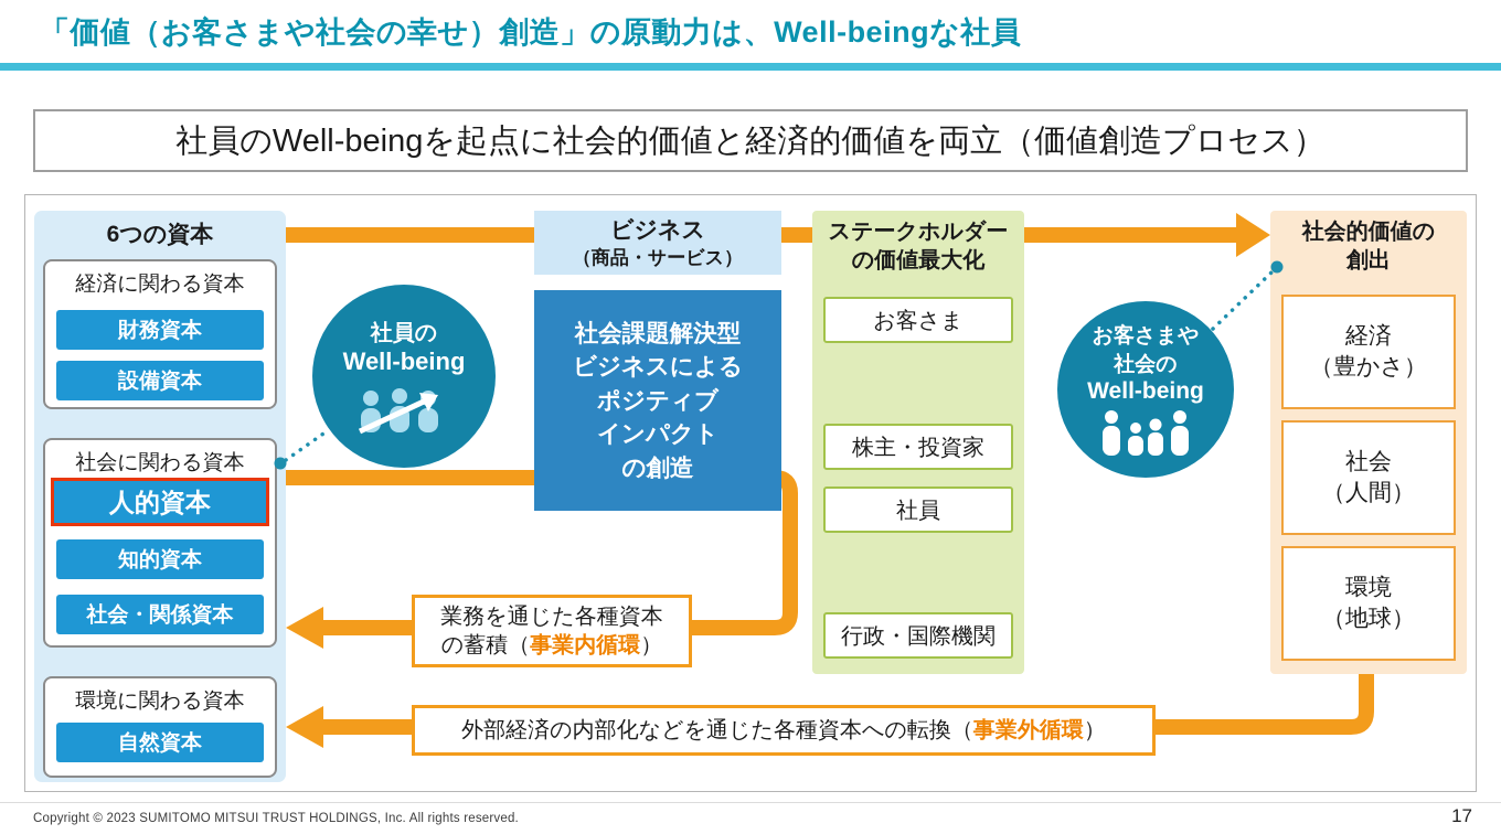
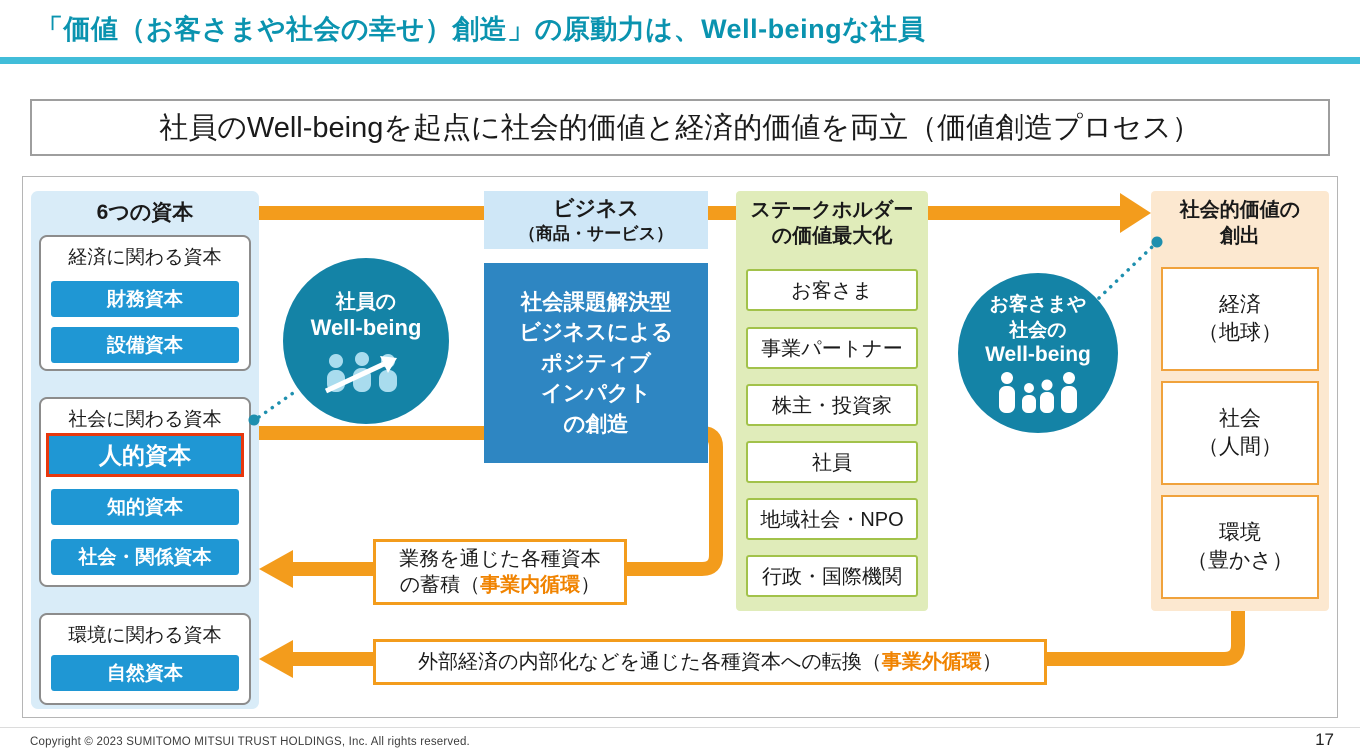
  「価値（お客さまや社会の幸せ）創造」の原動力は、Well-beingな社員
  社員のWell-beingを起点に社会的価値と経済的価値を両立（価値創造プロセス）
  6つの資本
  経済に関わる資本
  財務資本
  設備資本
  社会に関わる資本
  人的資本
  知的資本
  社会・関係資本
  環境に関わる資本
  自然資本
  社員の
  Well-being
  ビジネス
  （商品・サービス）
  社会課題解決型
  ビジネスによる
  ポジティブ
  インパクト
  の創造
  ステークホルダー
  の価値最大化
  お客さま
+ 事業パートナー
  株主・投資家
  社員
+ 地域社会・NPO
  行政・国際機関
  お客さまや
  社会の
  Well-being
  社会的価値の
  創出
  経済
- （豊かさ）
+ （地球）
  社会
  （人間）
  環境
- （地球）
+ （豊かさ）
  業務を通じた各種資本
  の蓄積（事業内循環）
  外部経済の内部化などを通じた各種資本への転換（事業外循環）
  Copyright © 2023 SUMITOMO MITSUI TRUST HOLDINGS, Inc. All rights reserved.
  17
